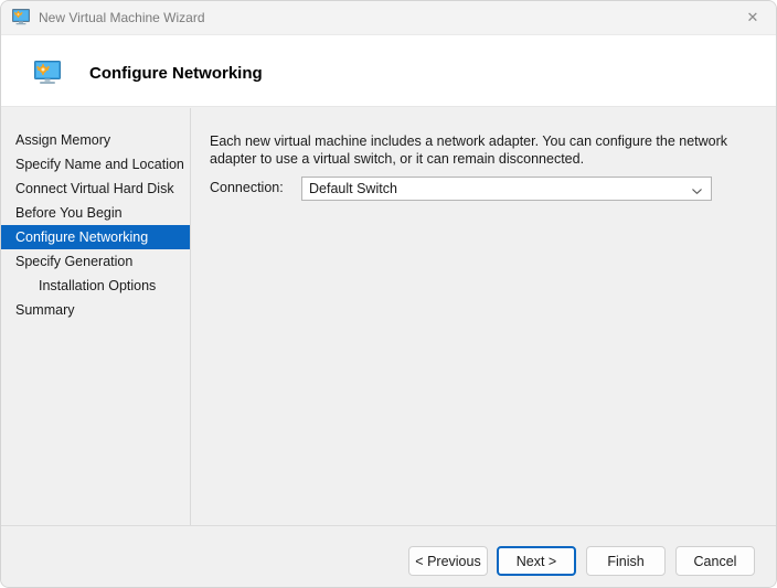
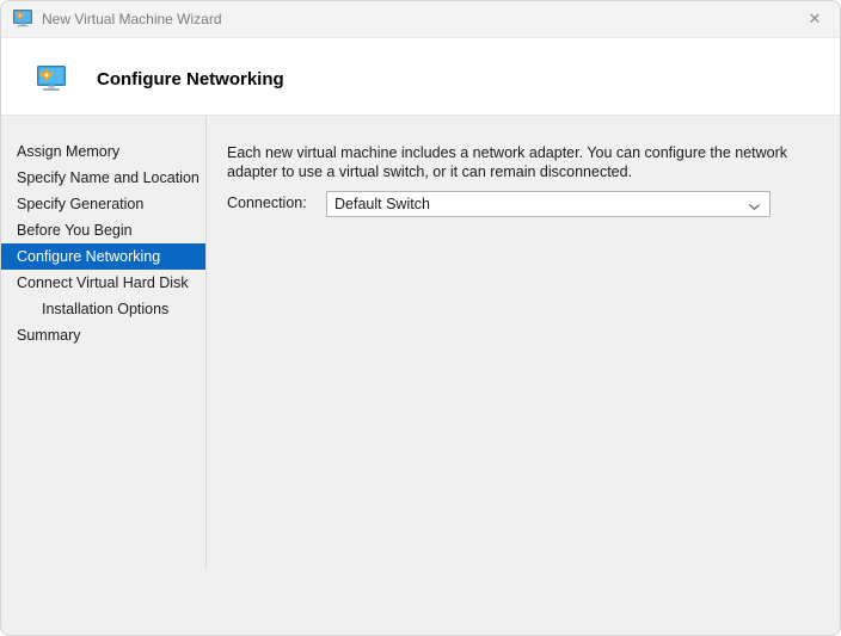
  New Virtual Machine Wizard
  ✕
  Configure Networking
  Assign Memory
  Specify Name and Location
- Connect Virtual Hard Disk
+ Specify Generation
  Before You Begin
  Configure Networking
- Specify Generation
+ Connect Virtual Hard Disk
  Installation Options
  Summary
  Each new virtual machine includes a network adapter. You can configure the network adapter to use a virtual switch, or it can remain disconnected.
  Connection:
  Default Switch
- < Previous
- Next >
- Finish
- Cancel
